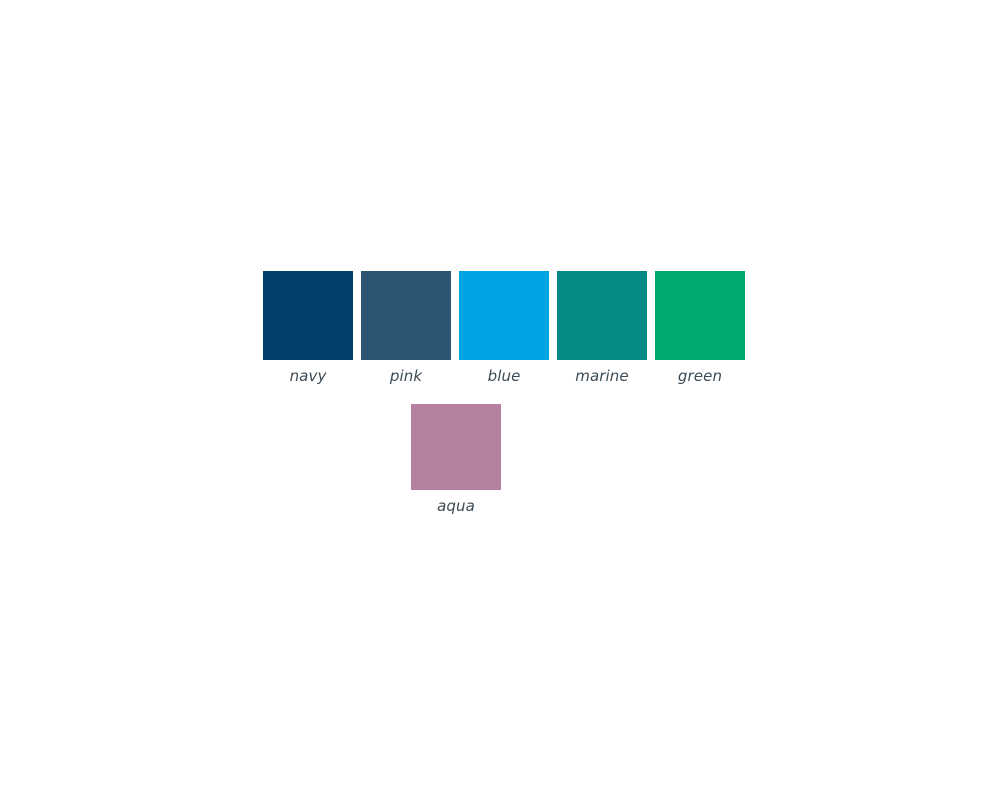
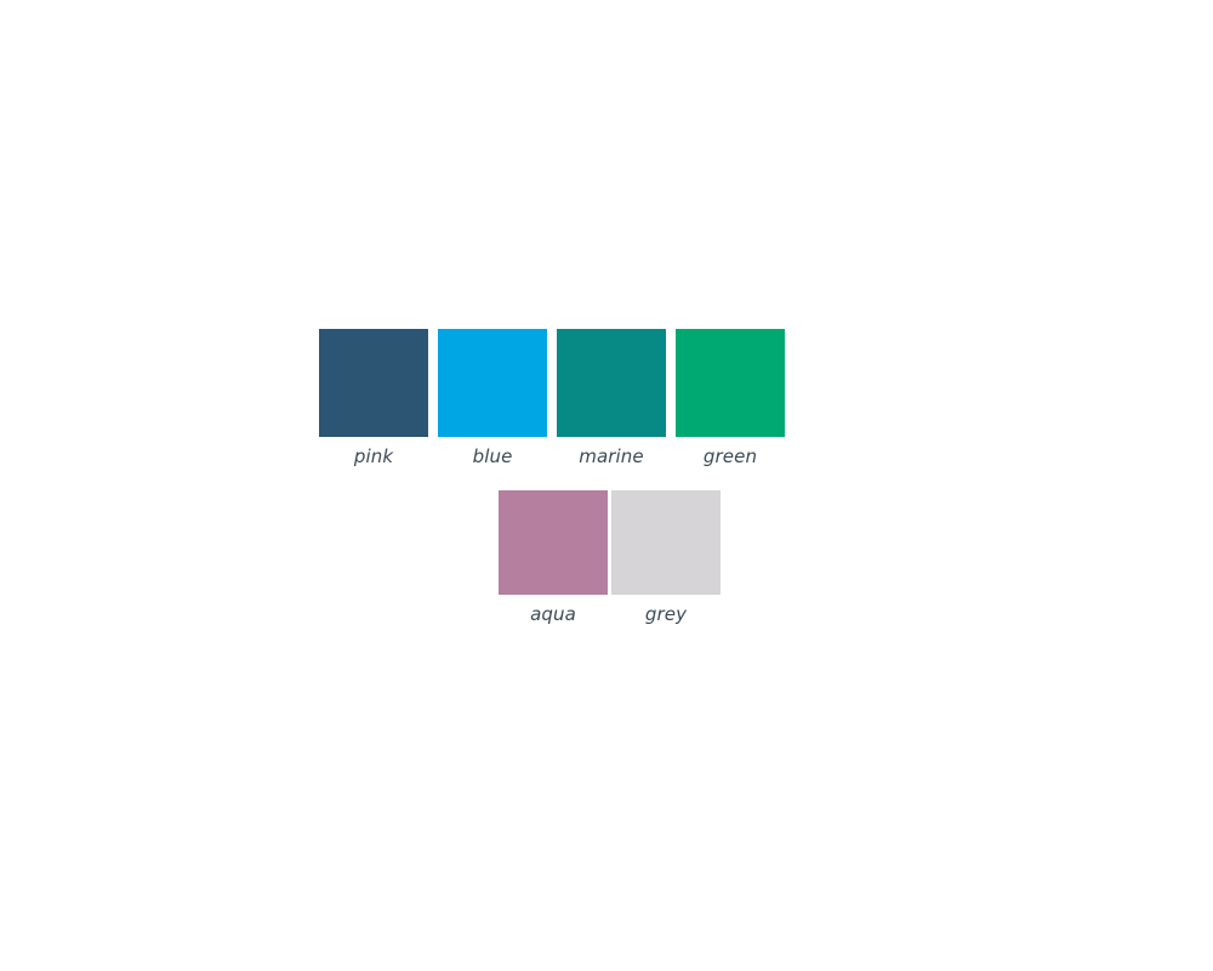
- navy
  pink
  blue
  marine
  green
  aqua
+ grey
